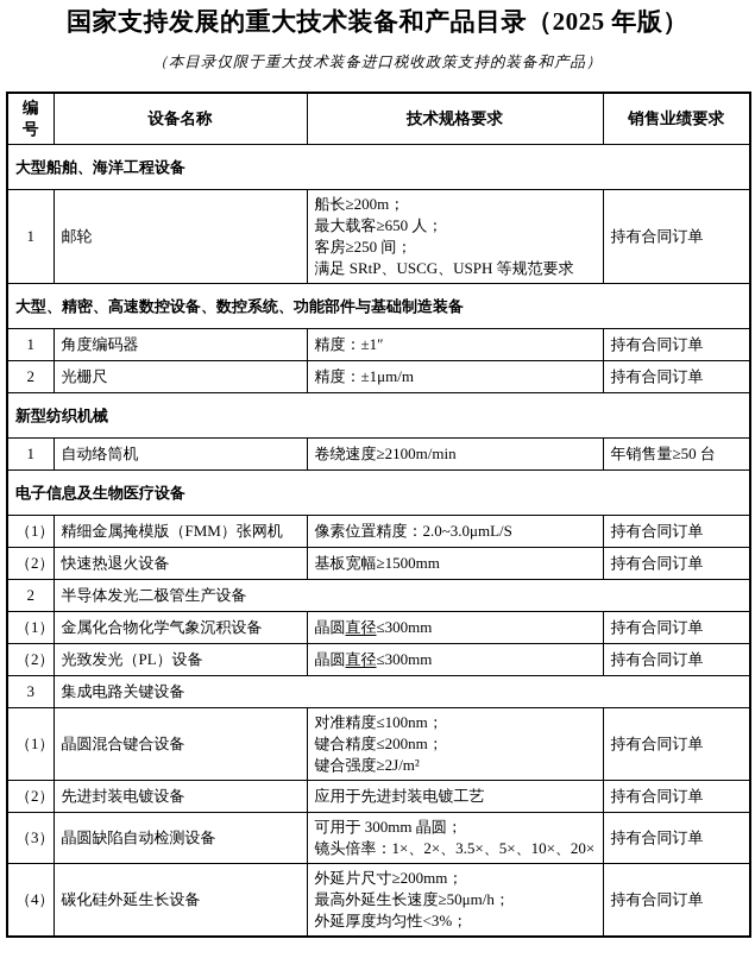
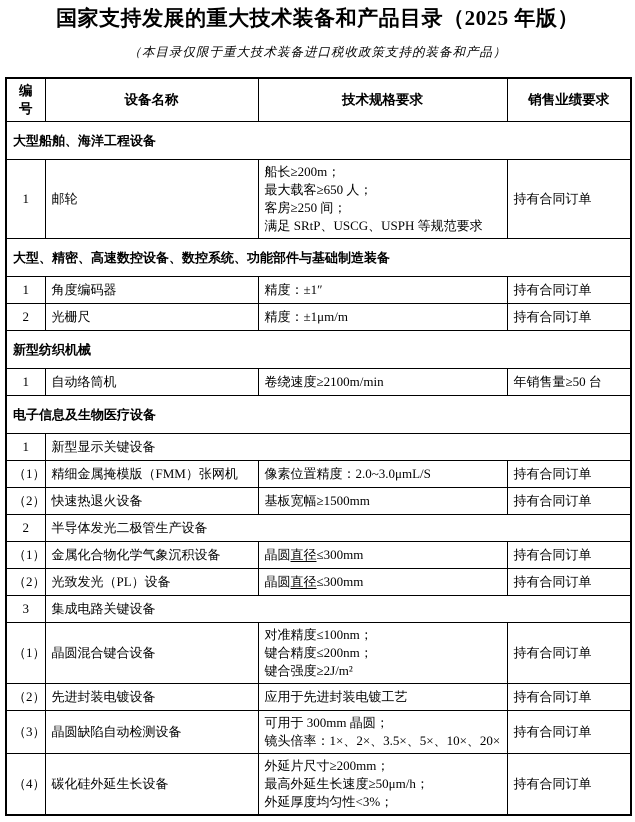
  国家支持发展的重大技术装备和产品目录（2025 年版）
  （本目录仅限于重大技术装备进口税收政策支持的装备和产品）
  编号	设备名称	技术规格要求	销售业绩要求
  大型船舶、海洋工程设备
  1	邮轮	船长≥200m；最大载客≥650 人；客房≥250 间；满足 SRtP、USCG、USPH 等规范要求	持有合同订单
  大型、精密、高速数控设备、数控系统、功能部件与基础制造装备
  1	角度编码器	精度：±1″	持有合同订单
  2	光栅尺	精度：±1μm/m	持有合同订单
  新型纺织机械
  1	自动络筒机	卷绕速度≥2100m/min	年销售量≥50 台
  电子信息及生物医疗设备
+ 1	新型显示关键设备
  （1）	精细金属掩模版（FMM）张网机	像素位置精度：2.0~3.0μmL/S	持有合同订单
  （2）	快速热退火设备	基板宽幅≥1500mm	持有合同订单
  2	半导体发光二极管生产设备
  （1）	金属化合物化学气象沉积设备	晶圆直径≤300mm	持有合同订单
  （2）	光致发光（PL）设备	晶圆直径≤300mm	持有合同订单
  3	集成电路关键设备
  （1）	晶圆混合键合设备	对准精度≤100nm；键合精度≤200nm；键合强度≥2J/m²	持有合同订单
  （2）	先进封装电镀设备	应用于先进封装电镀工艺	持有合同订单
  （3）	晶圆缺陷自动检测设备	可用于 300mm 晶圆；镜头倍率：1×、2×、3.5×、5×、10×、20×	持有合同订单
  （4）	碳化硅外延生长设备	外延片尺寸≥200mm；最高外延生长速度≥50μm/h；外延厚度均匀性<3%；	持有合同订单
